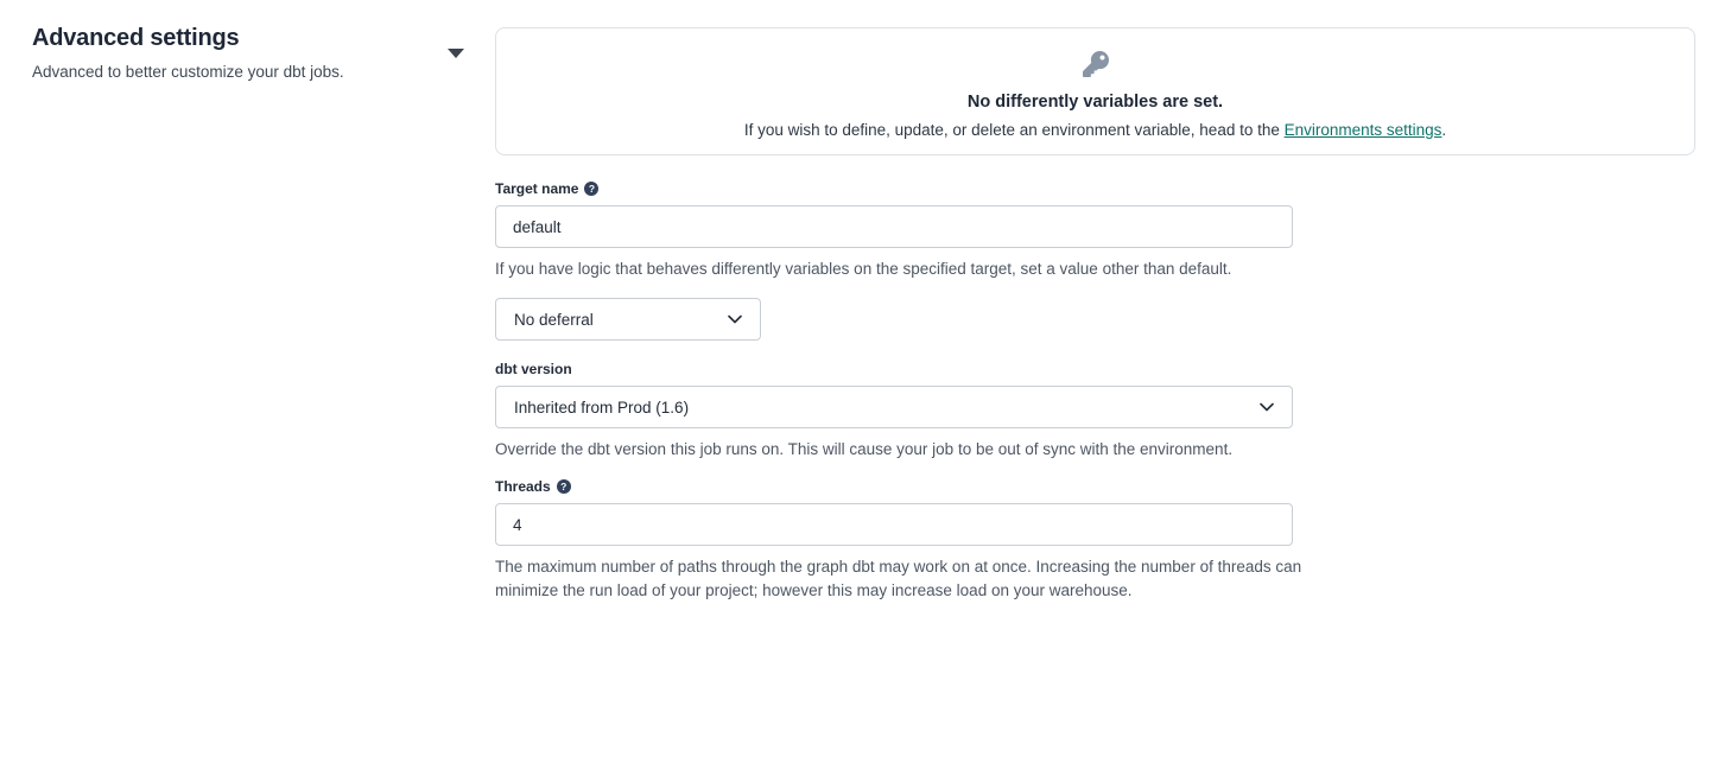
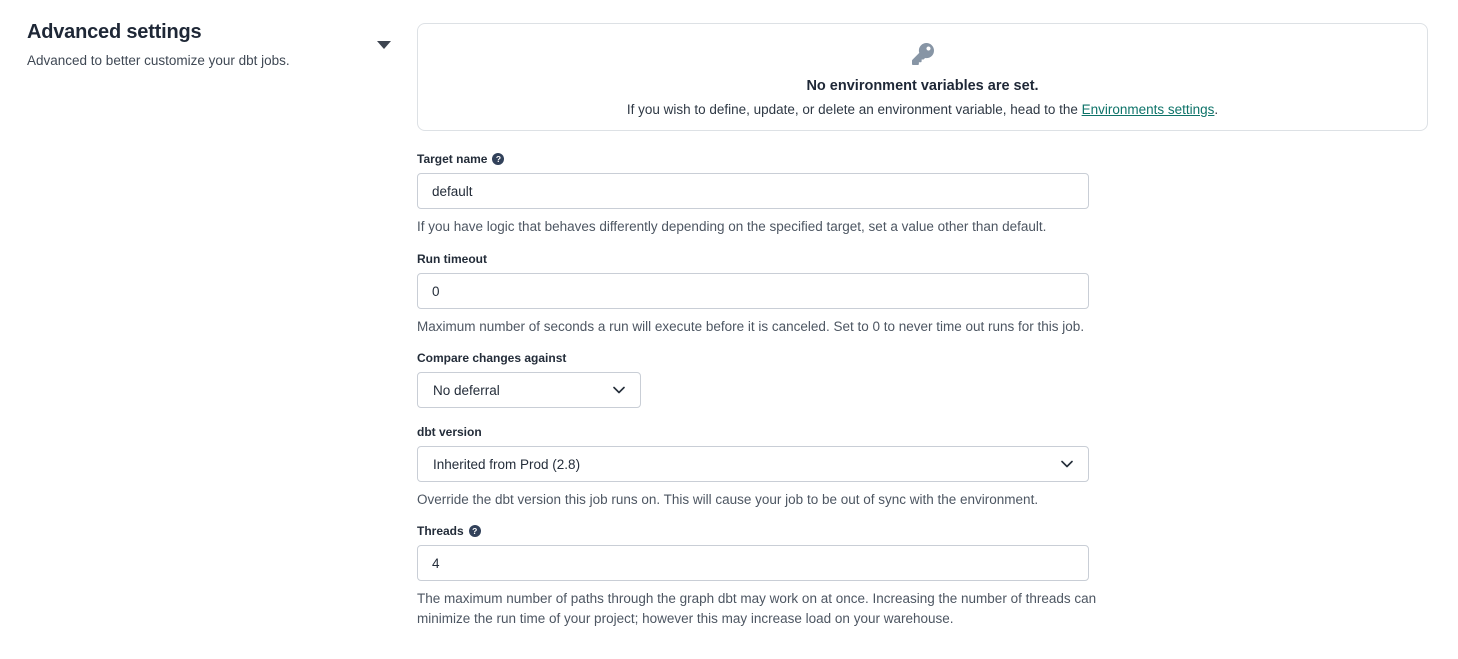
  Advanced settings
  Advanced to better customize your dbt jobs.
- No differently variables are set.
+ No environment variables are set.
  If you wish to define, update, or delete an environment variable, head to the Environments settings.
  Target name
  ?
  default
- If you have logic that behaves differently variables on the specified target, set a value other than default.
+ If you have logic that behaves differently depending on the specified target, set a value other than default.
+ Run timeout
+ 0
+ Maximum number of seconds a run will execute before it is canceled. Set to 0 to never time out runs for this job.
+ Compare changes against
  No deferral
  dbt version
- Inherited from Prod (1.6)
+ Inherited from Prod (2.8)
  Override the dbt version this job runs on. This will cause your job to be out of sync with the environment.
  Threads
  ?
  4
- The maximum number of paths through the graph dbt may work on at once. Increasing the number of threads can minimize the run load of your project; however this may increase load on your warehouse.
+ The maximum number of paths through the graph dbt may work on at once. Increasing the number of threads can minimize the run time of your project; however this may increase load on your warehouse.
